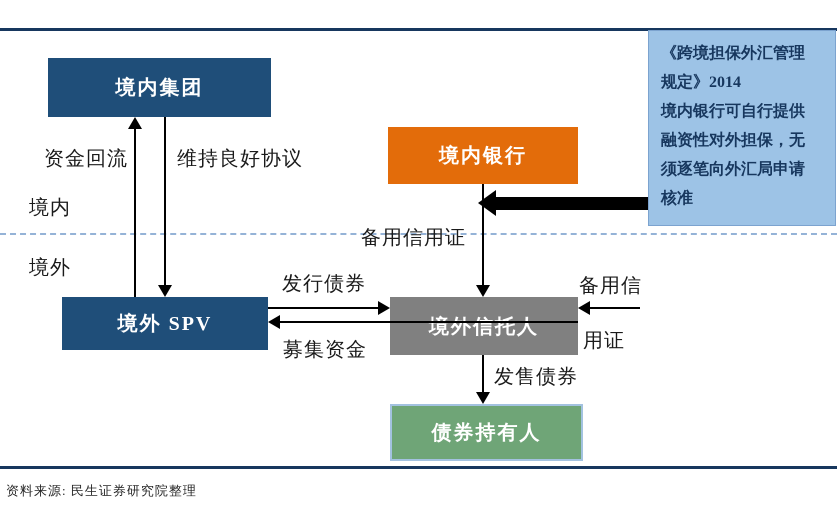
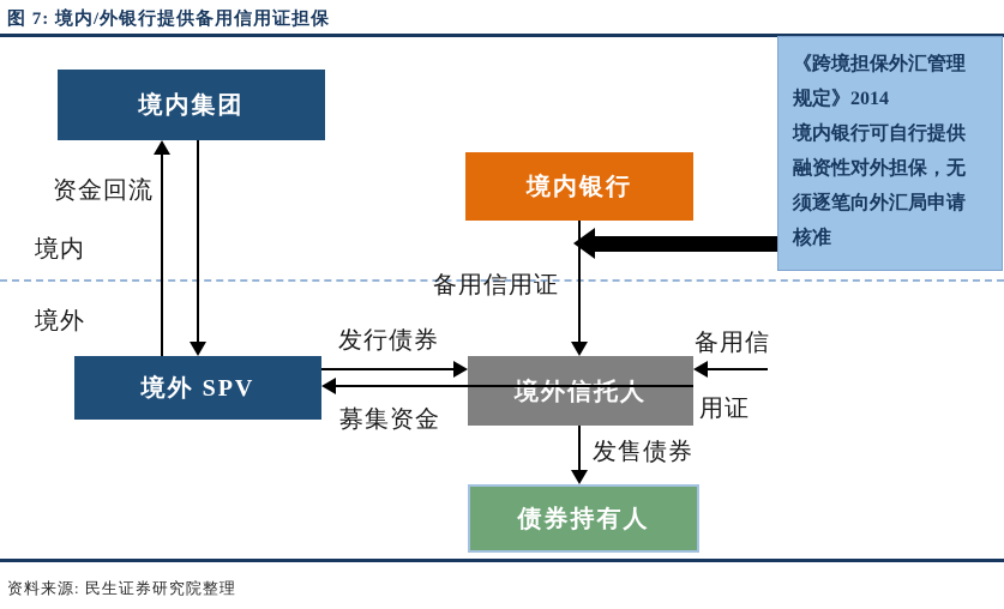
+ 图 7: 境内/外银行提供备用信用证担保
  境内
  境外
  境内集团
  境内银行
  境外 SPV
  境外信托人
  债券持有人
  《跨境担保外汇管理
  规定》2014
  境内银行可自行提供
  融资性对外担保，无
  须逐笔向外汇局申请
  核准
  资金回流
- 维持良好协议
  备用信用证
  发行债券
  募集资金
  备用信
  用证
  发售债券
  资料来源: 民生证券研究院整理
